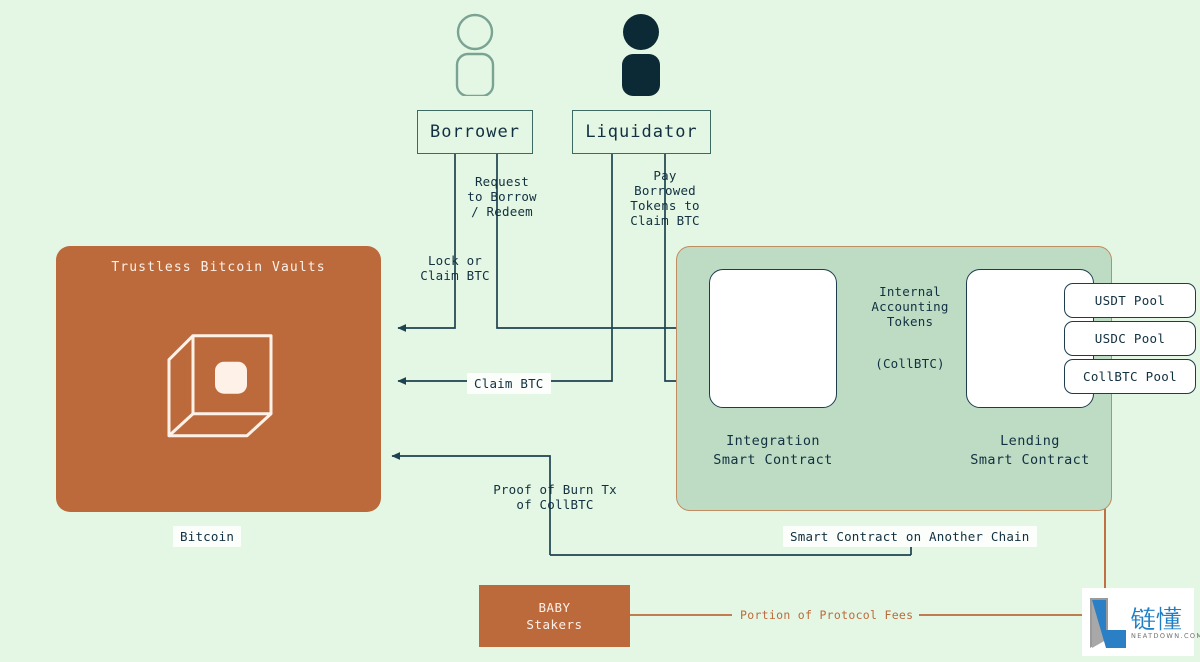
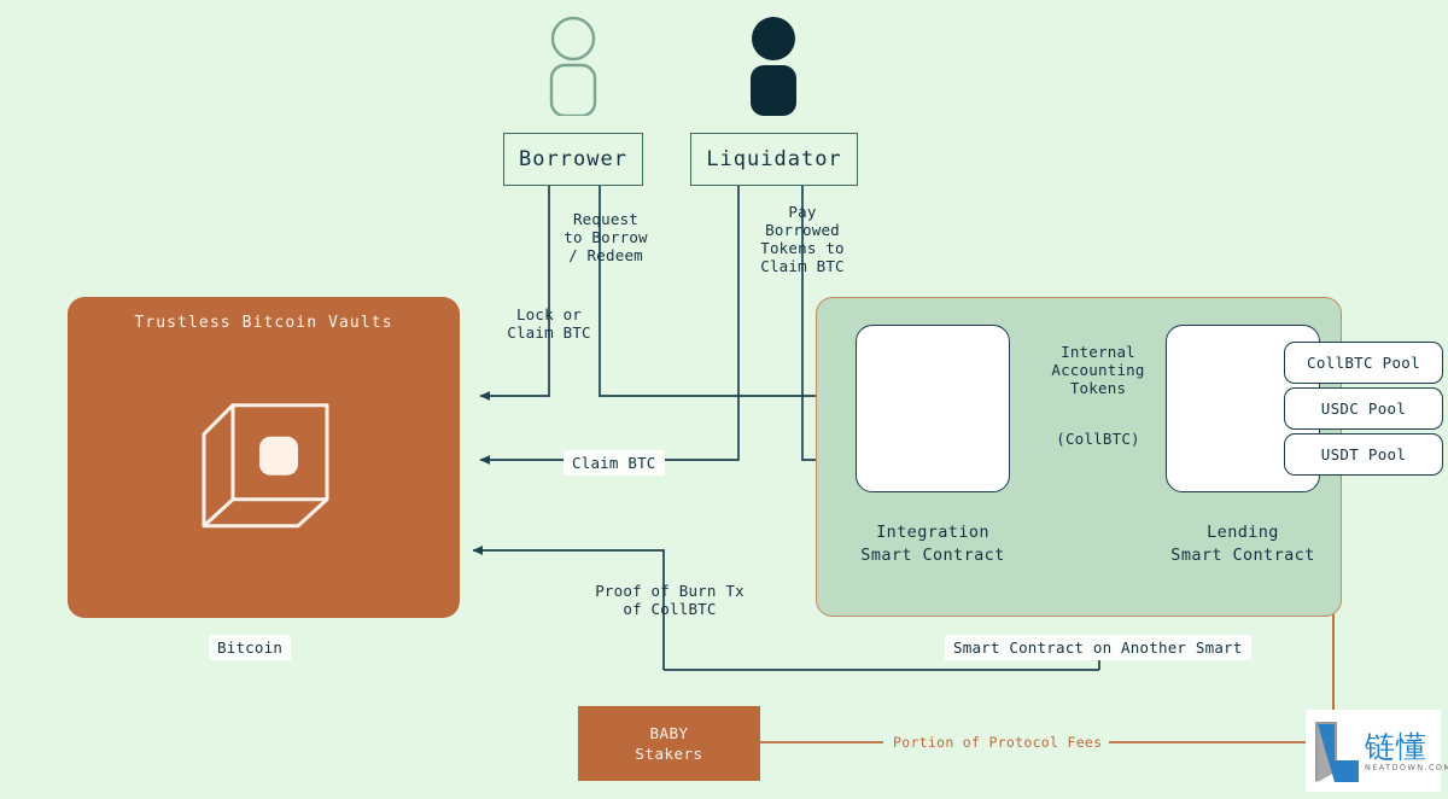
  Borrower
  Liquidator
  Request
  to Borrow
  / Redeem
  Pay
  Borrowed
  Tokens to
  Claim BTC
  Lock or
  Claim BTC
  Claim BTC
  Proof of Burn Tx
  of CollBTC
  Trustless Bitcoin Vaults
  Bitcoin
  Integration
  Smart Contract
  Lending
  Smart Contract
  Internal
  Accounting
  Tokens
  (CollBTC)
- USDT Pool
+ CollBTC Pool
  USDC Pool
- CollBTC Pool
+ USDT Pool
- Smart Contract on Another Chain
+ Smart Contract on Another Smart
  BABY
  Stakers
  Portion of Protocol Fees
  链懂
  NEATDOWN.CO
